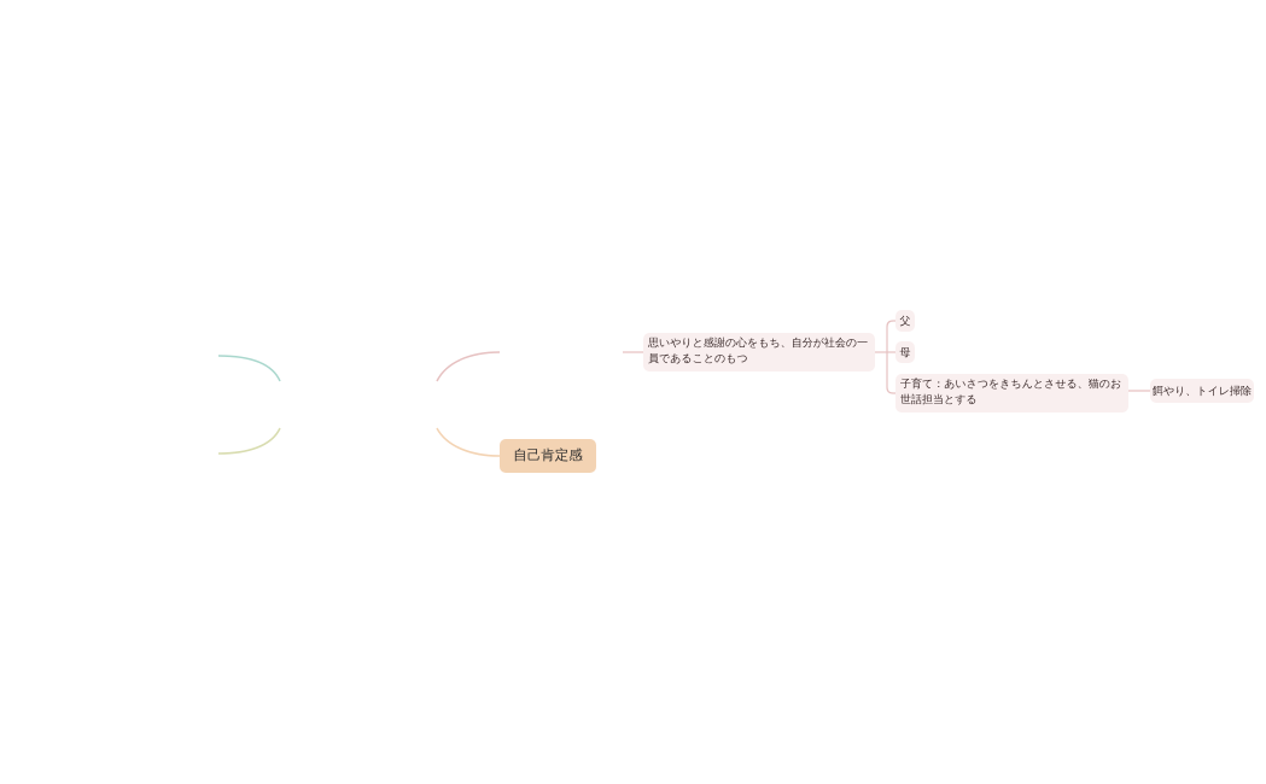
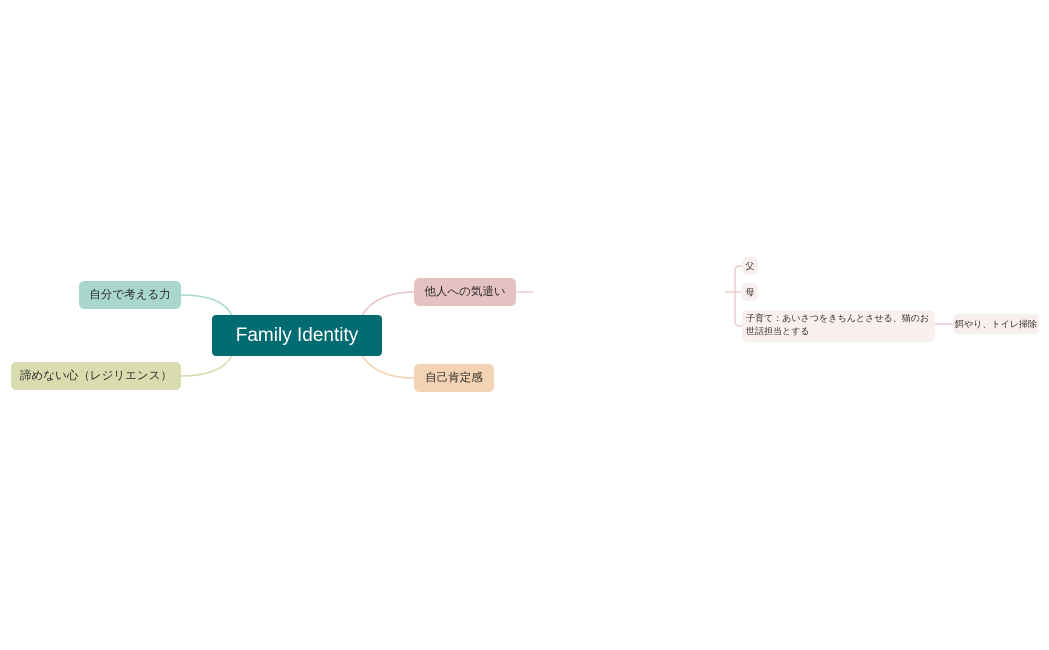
+ Family Identity
+ 自分で考える力
+ 諦めない心（レジリエンス）
+ 他人への気遣い
  自己肯定感
- 思いやりと感謝の心をもち、自分が社会の一員であることのもつ
  父
  母
  子育て：あいさつをきちんとさせる、猫のお世話担当とする
  餌やり、トイレ掃除
